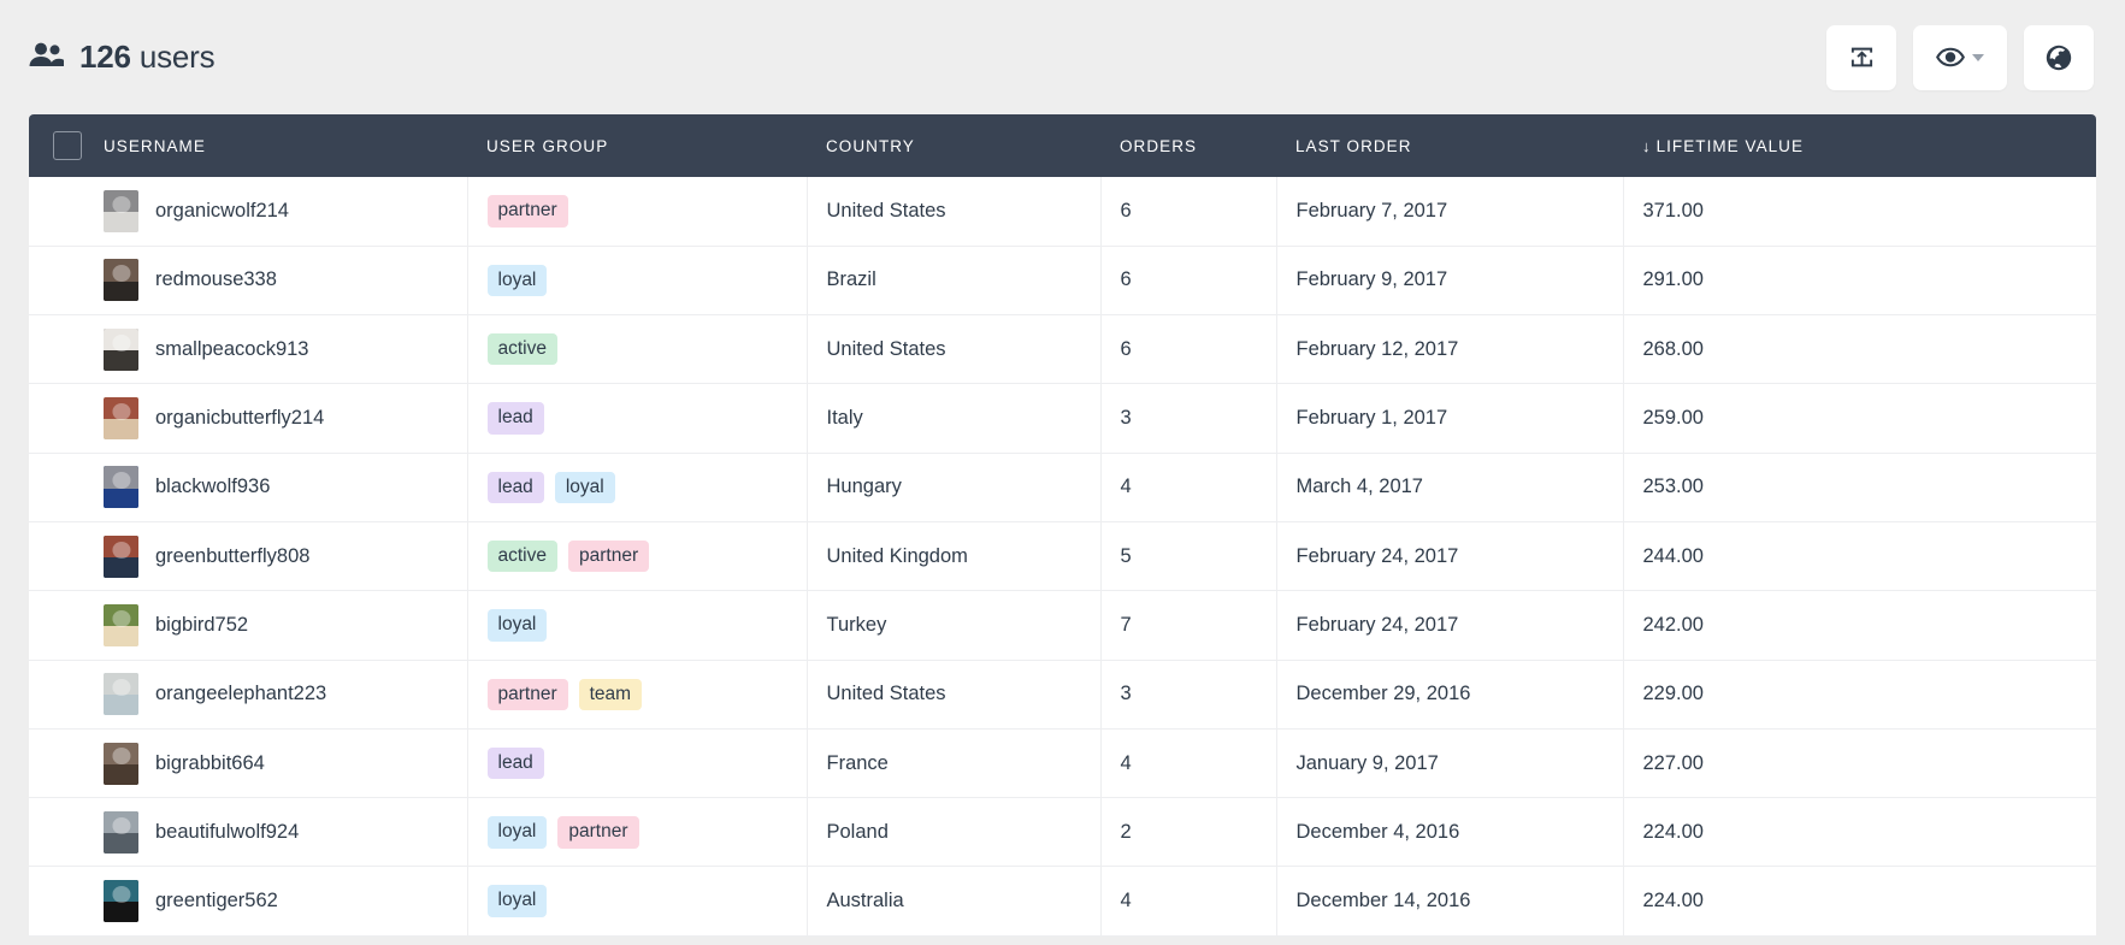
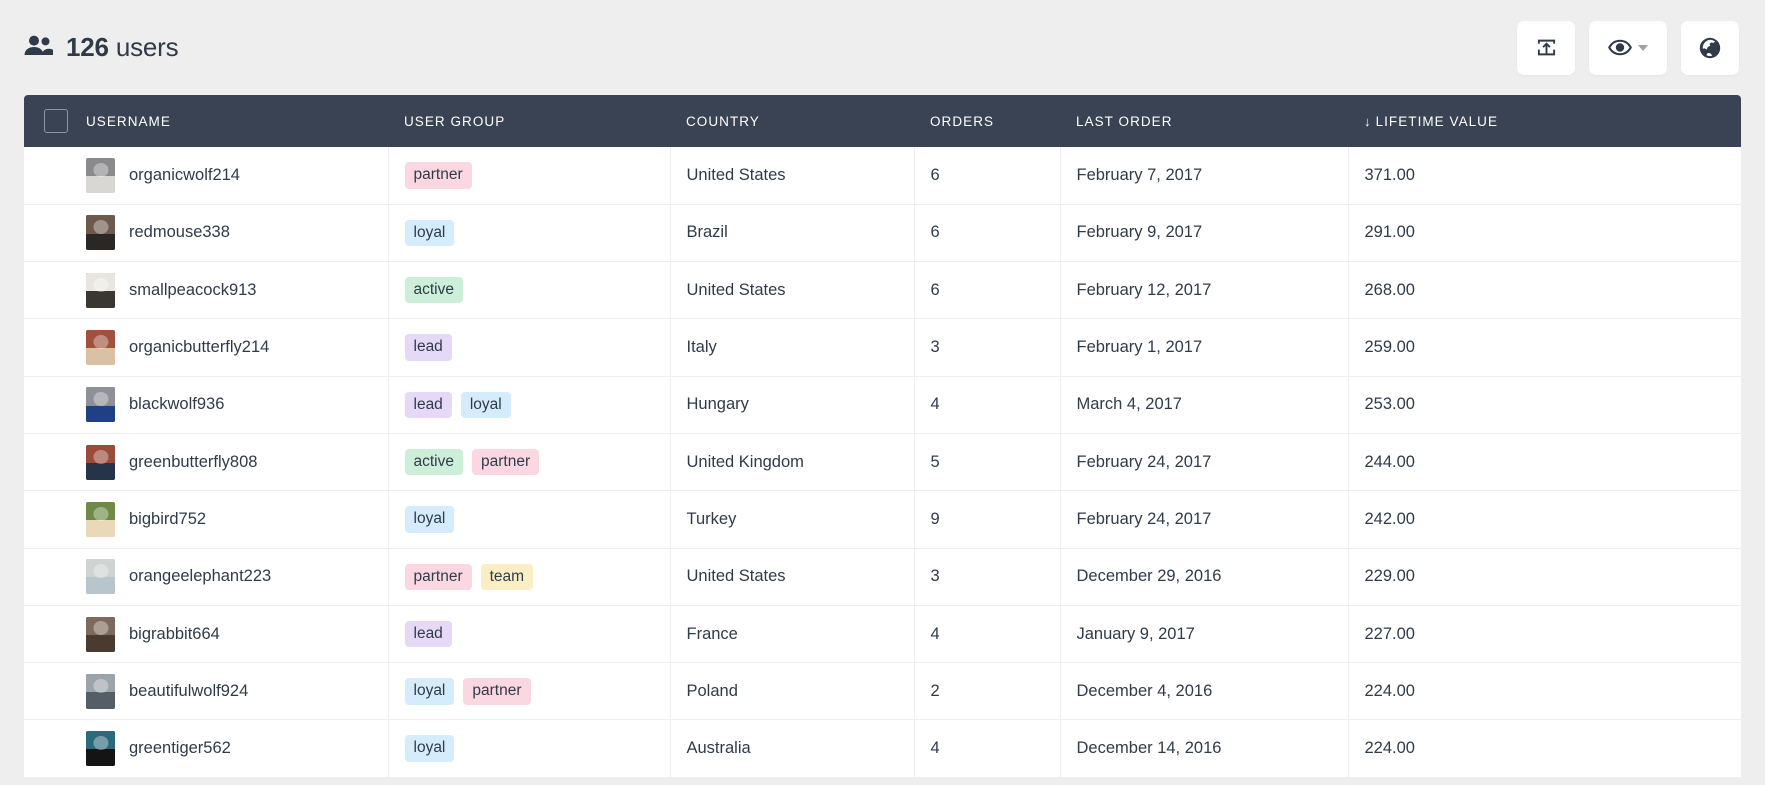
  126 users
  	USERNAME	USER GROUP	COUNTRY	ORDERS	LAST ORDER	↓ LIFETIME VALUE
  	organicwolf214	partner	United States	6	February 7, 2017	371.00
  	redmouse338	loyal	Brazil	6	February 9, 2017	291.00
  	smallpeacock913	active	United States	6	February 12, 2017	268.00
  	organicbutterfly214	lead	Italy	3	February 1, 2017	259.00
  	blackwolf936	lead loyal	Hungary	4	March 4, 2017	253.00
  	greenbutterfly808	active partner	United Kingdom	5	February 24, 2017	244.00
- 	bigbird752	loyal	Turkey	7	February 24, 2017	242.00
+ 	bigbird752	loyal	Turkey	9	February 24, 2017	242.00
  	orangeelephant223	partner team	United States	3	December 29, 2016	229.00
  	bigrabbit664	lead	France	4	January 9, 2017	227.00
  	beautifulwolf924	loyal partner	Poland	2	December 4, 2016	224.00
  	greentiger562	loyal	Australia	4	December 14, 2016	224.00
